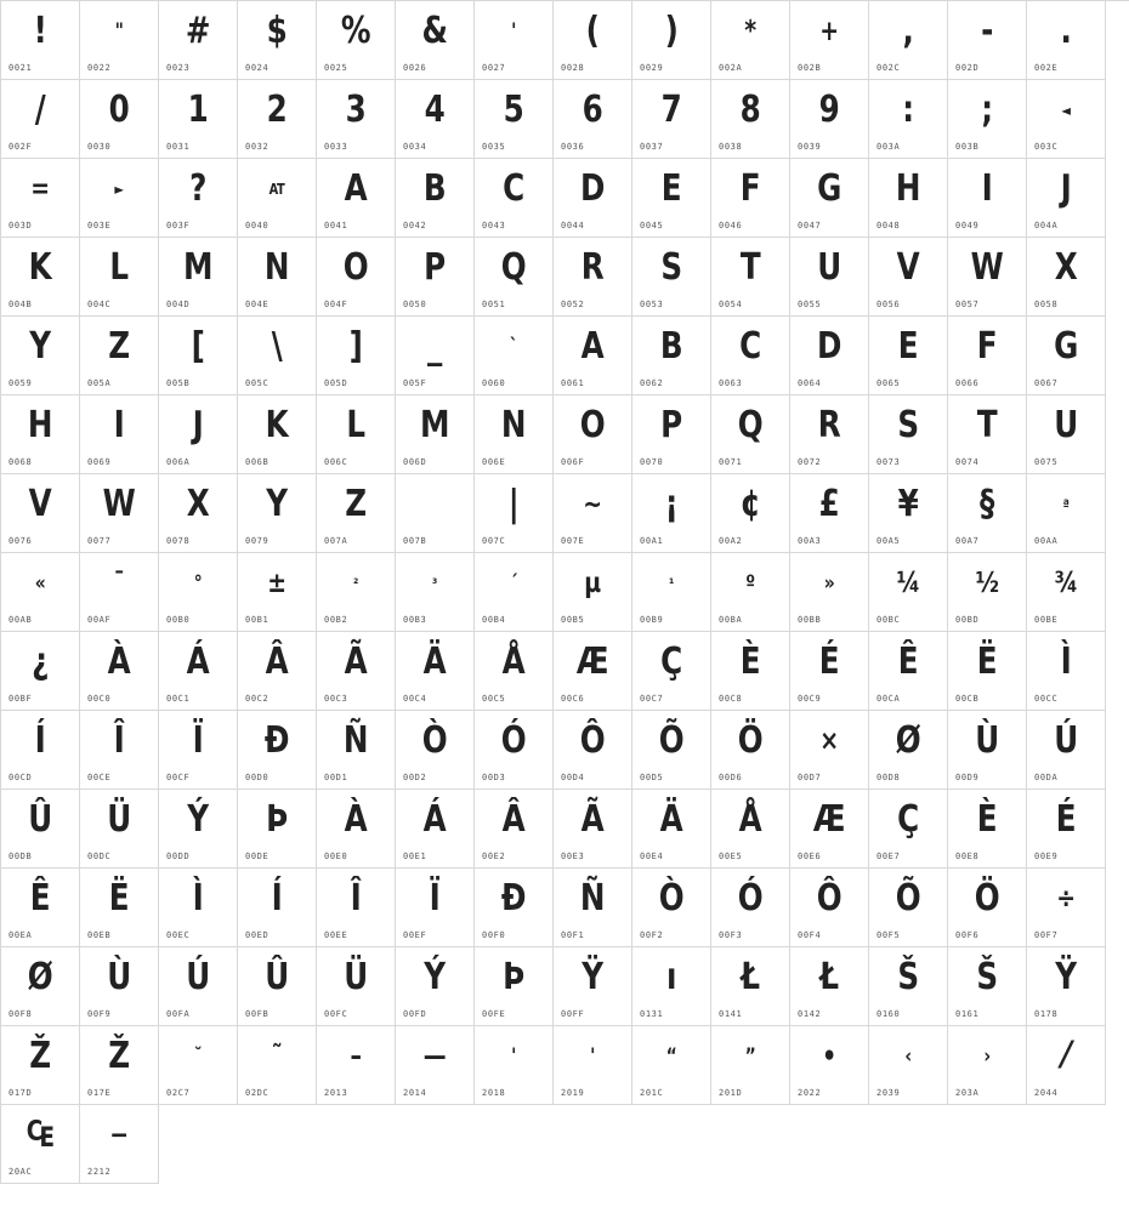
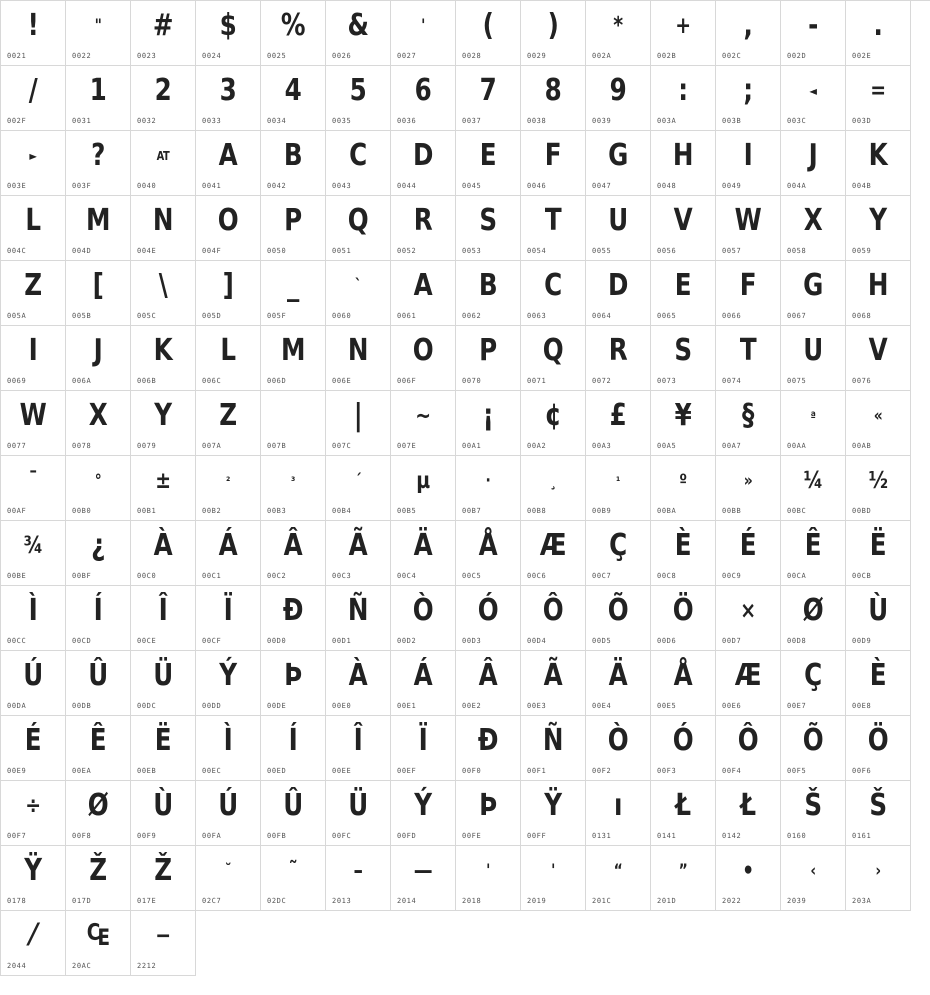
  !
  0021
  "
  0022
  #
  0023
  $
  0024
  %
  0025
  &
  0026
  '
  0027
  (
  0028
  )
  0029
  *
  002A
  +
  002B
  ,
  002C
  -
  002D
  .
  002E
  /
  002F
- 0
- 0030
  1
  0031
  2
  0032
  3
  0033
  4
  0034
  5
  0035
  6
  0036
  7
  0037
  8
  0038
  9
  0039
  :
  003A
  ;
  003B
  ◄
  003C
  =
  003D
  ►
  003E
  ?
  003F
  AT
  0040
  A
  0041
  B
  0042
  C
  0043
  D
  0044
  E
  0045
  F
  0046
  G
  0047
  H
  0048
  I
  0049
  J
  004A
  K
  004B
  L
  004C
  M
  004D
  N
  004E
  O
  004F
  P
  0050
  Q
  0051
  R
  0052
  S
  0053
  T
  0054
  U
  0055
  V
  0056
  W
  0057
  X
  0058
  Y
  0059
  Z
  005A
  [
  005B
  \
  005C
  ]
  005D
  _
  005F
  `
  0060
  A
  0061
  B
  0062
  C
  0063
  D
  0064
  E
  0065
  F
  0066
  G
  0067
  H
  0068
  I
  0069
  J
  006A
  K
  006B
  L
  006C
  M
  006D
  N
  006E
  O
  006F
  P
  0070
  Q
  0071
  R
  0072
  S
  0073
  T
  0074
  U
  0075
  V
  0076
  W
  0077
  X
  0078
  Y
  0079
  Z
  007A
  007B
  |
  007C
  ~
  007E
  ¡
  00A1
  ¢
  00A2
  £
  00A3
  ¥
  00A5
  §
  00A7
  ª
  00AA
  «
  00AB
  ¯
  00AF
  °
  00B0
  ±
  00B1
  ²
  00B2
  ³
  00B3
  ´
  00B4
  µ
  00B5
+ ·
+ 00B7
+ ¸
+ 00B8
  ¹
  00B9
  º
  00BA
  »
  00BB
  ¼
  00BC
  ½
  00BD
  ¾
  00BE
  ¿
  00BF
  À
  00C0
  Á
  00C1
  Â
  00C2
  Ã
  00C3
  Ä
  00C4
  Å
  00C5
  Æ
  00C6
  Ç
  00C7
  È
  00C8
  É
  00C9
  Ê
  00CA
  Ë
  00CB
  Ì
  00CC
  Í
  00CD
  Î
  00CE
  Ï
  00CF
  Ð
  00D0
  Ñ
  00D1
  Ò
  00D2
  Ó
  00D3
  Ô
  00D4
  Õ
  00D5
  Ö
  00D6
  ×
  00D7
  Ø
  00D8
  Ù
  00D9
  Ú
  00DA
  Û
  00DB
  Ü
  00DC
  Ý
  00DD
  Þ
  00DE
  À
  00E0
  Á
  00E1
  Â
  00E2
  Ã
  00E3
  Ä
  00E4
  Å
  00E5
  Æ
  00E6
  Ç
  00E7
  È
  00E8
  É
  00E9
  Ê
  00EA
  Ë
  00EB
  Ì
  00EC
  Í
  00ED
  Î
  00EE
  Ï
  00EF
  Ð
  00F0
  Ñ
  00F1
  Ò
  00F2
  Ó
  00F3
  Ô
  00F4
  Õ
  00F5
  Ö
  00F6
  ÷
  00F7
  Ø
  00F8
  Ù
  00F9
  Ú
  00FA
  Û
  00FB
  Ü
  00FC
  Ý
  00FD
  Þ
  00FE
  Ÿ
  00FF
  ı
  0131
  Ł
  0141
  Ł
  0142
  Š
  0160
  Š
  0161
  Ÿ
  0178
  Ž
  017D
  Ž
  017E
  ˘
  02C7
  ˜
  02DC
  –
  2013
  —
  2014
  '
  2018
  '
  2019
  “
  201C
  ”
  201D
  •
  2022
  ‹
  2039
  ›
  203A
  ⁄
  2044
  ₠
  20AC
  −
  2212
